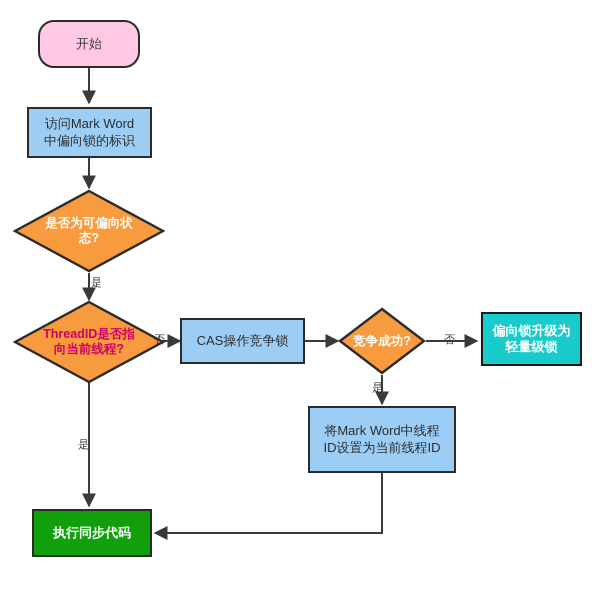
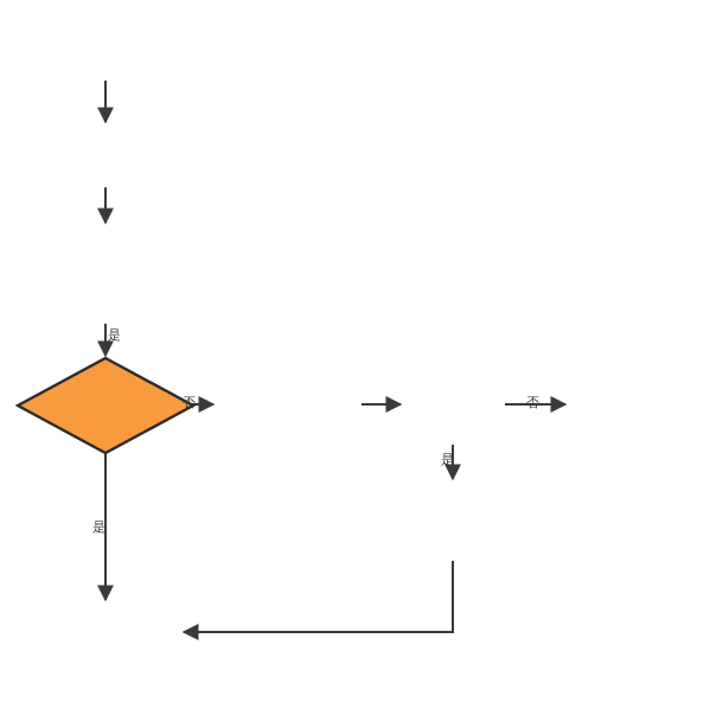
- 开始
- 访问Mark Word
- 中偏向锁的标识
- 是否为可偏向状
- 态?
- ThreadID是否指
- 向当前线程?
- CAS操作竞争锁
- 竞争成功?
- 偏向锁升级为
- 轻量级锁
- 将Mark Word中线程
- ID设置为当前线程ID
- 执行同步代码
  是
  否
  是
  否
  是
